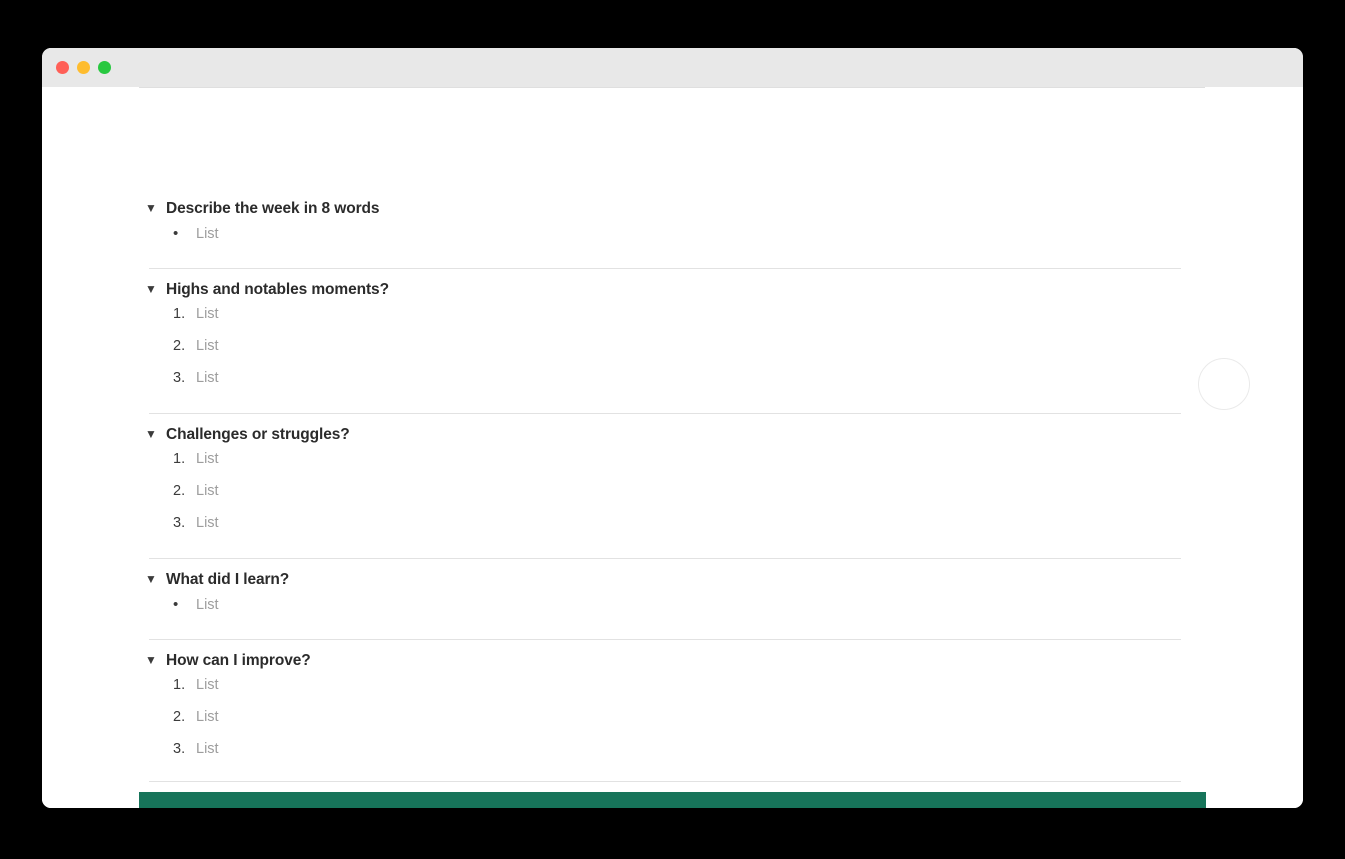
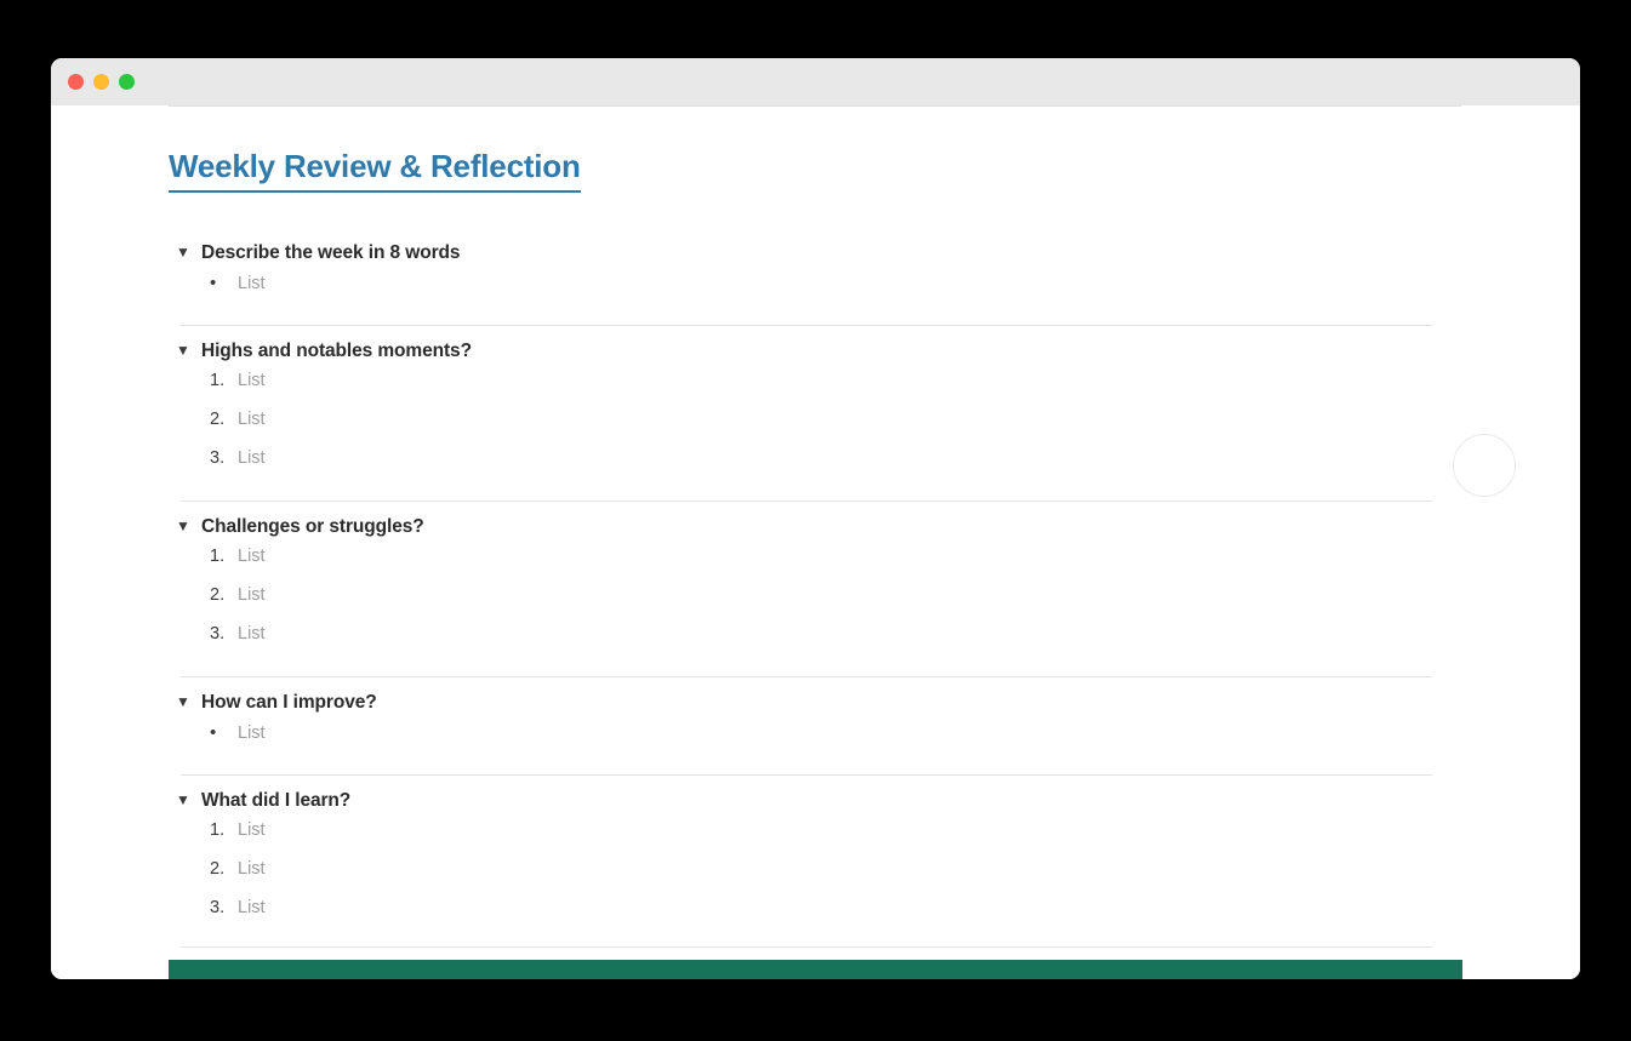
+ Weekly Review & Reflection
  ▼
  Describe the week in 8 words
  •
  List
  ▼
  Highs and notables moments?
  1.
  List
  2.
  List
  3.
  List
  ▼
  Challenges or struggles?
  1.
  List
  2.
  List
  3.
  List
  ▼
- What did I learn?
+ How can I improve?
  •
  List
  ▼
- How can I improve?
+ What did I learn?
  1.
  List
  2.
  List
  3.
  List
